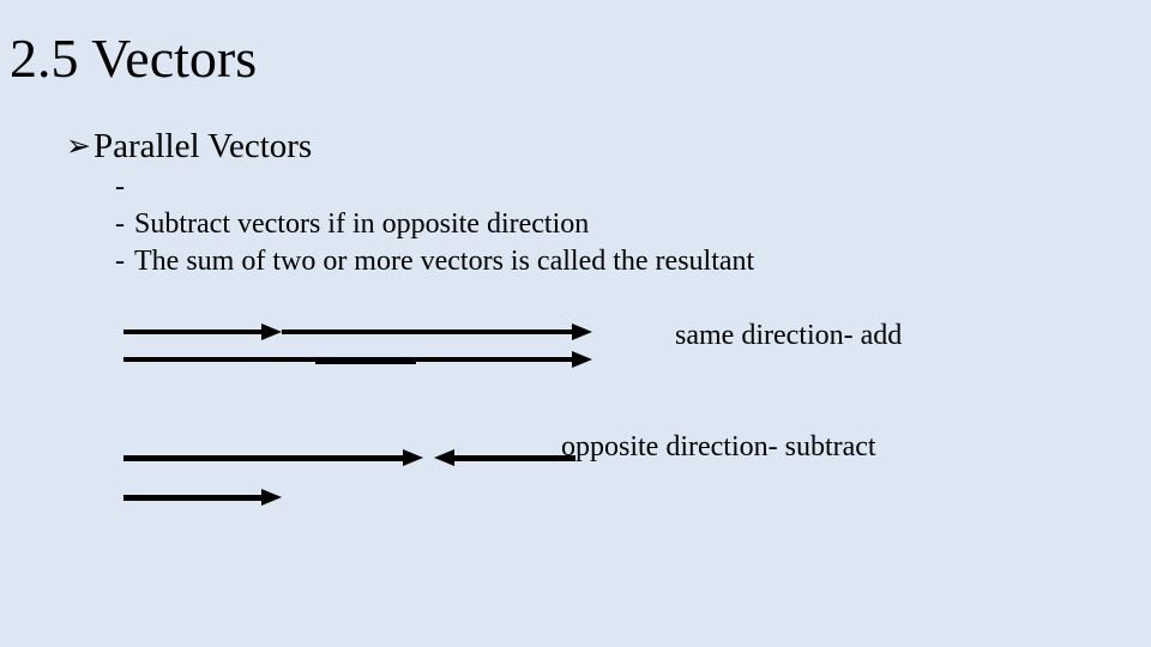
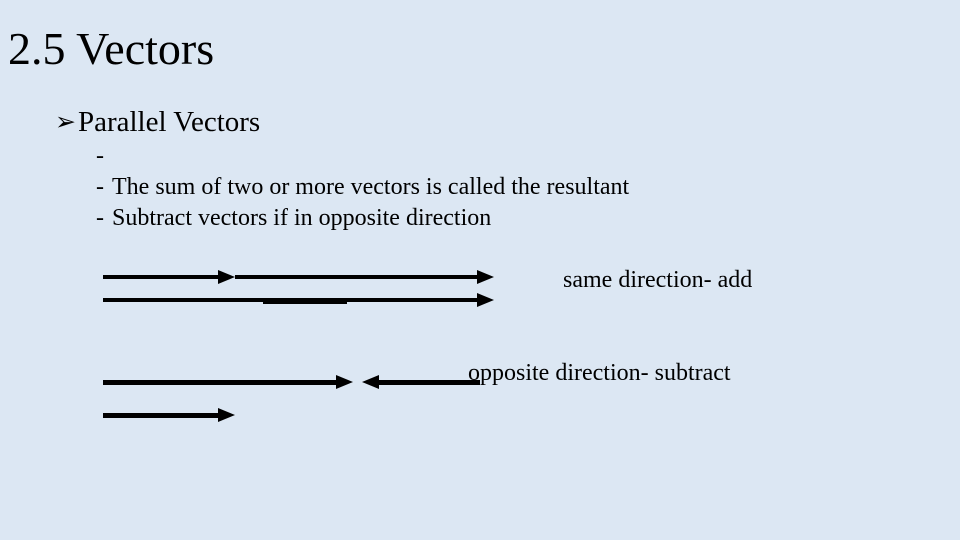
  2.5 Vectors
  ➢
  Parallel Vectors
  -
  -
- Subtract vectors if in opposite direction
+ The sum of two or more vectors is called the resultant
  -
- The sum of two or more vectors is called the resultant
+ Subtract vectors if in opposite direction
  same direction- add
  opposite direction- subtract
